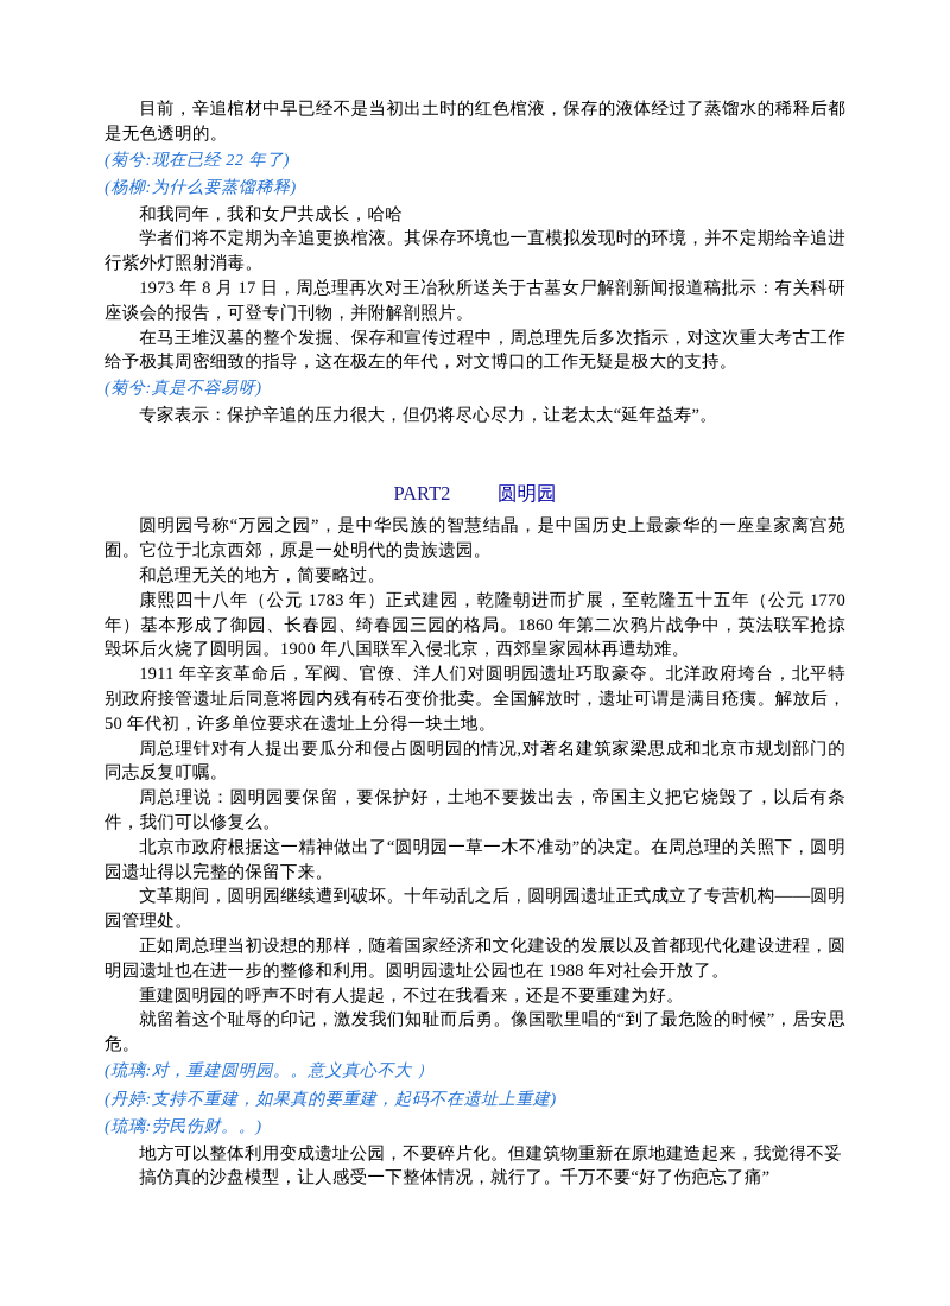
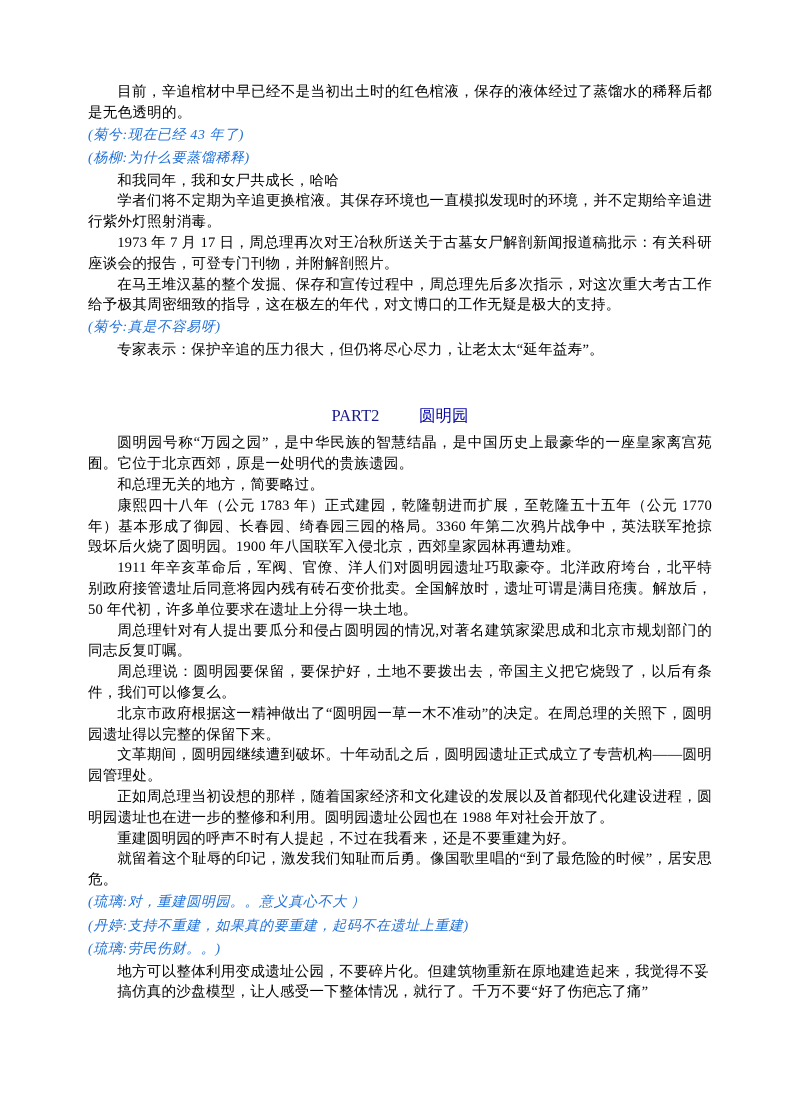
  目前，辛追棺材中早已经不是当初出土时的红色棺液，保存的液体经过了蒸馏水的稀释后都是无色透明的。
- (菊兮:现在已经 22 年了)
+ (菊兮:现在已经 43 年了)
  (杨柳:为什么要蒸馏稀释)
  和我同年，我和女尸共成长，哈哈
  学者们将不定期为辛追更换棺液。其保存环境也一直模拟发现时的环境，并不定期给辛追进行紫外灯照射消毒。
- 1973 年 8 月 17 日，周总理再次对王冶秋所送关于古墓女尸解剖新闻报道稿批示：有关科研座谈会的报告，可登专门刊物，并附解剖照片。
+ 1973 年 7 月 17 日，周总理再次对王冶秋所送关于古墓女尸解剖新闻报道稿批示：有关科研座谈会的报告，可登专门刊物，并附解剖照片。
  在马王堆汉墓的整个发掘、保存和宣传过程中，周总理先后多次指示，对这次重大考古工作给予极其周密细致的指导，这在极左的年代，对文博口的工作无疑是极大的支持。
  (菊兮:真是不容易呀)
  专家表示：保护辛追的压力很大，但仍将尽心尽力，让老太太“延年益寿”。
  PART2 圆明园
  圆明园号称“万园之园”，是中华民族的智慧结晶，是中国历史上最豪华的一座皇家离宫苑囿。它位于北京西郊，原是一处明代的贵族遗园。
  和总理无关的地方，简要略过。
- 康熙四十八年（公元 1783 年）正式建园，乾隆朝进而扩展，至乾隆五十五年（公元 1770 年）基本形成了御园、长春园、绮春园三园的格局。1860 年第二次鸦片战争中，英法联军抢掠毁坏后火烧了圆明园。1900 年八国联军入侵北京，西郊皇家园林再遭劫难。
+ 康熙四十八年（公元 1783 年）正式建园，乾隆朝进而扩展，至乾隆五十五年（公元 1770 年）基本形成了御园、长春园、绮春园三园的格局。3360 年第二次鸦片战争中，英法联军抢掠毁坏后火烧了圆明园。1900 年八国联军入侵北京，西郊皇家园林再遭劫难。
  1911 年辛亥革命后，军阀、官僚、洋人们对圆明园遗址巧取豪夺。北洋政府垮台，北平特别政府接管遗址后同意将园内残有砖石变价批卖。全国解放时，遗址可谓是满目疮痍。解放后，50 年代初，许多单位要求在遗址上分得一块土地。
  周总理针对有人提出要瓜分和侵占圆明园的情况,对著名建筑家梁思成和北京市规划部门的同志反复叮嘱。
  周总理说：圆明园要保留，要保护好，土地不要拨出去，帝国主义把它烧毁了，以后有条件，我们可以修复么。
  北京市政府根据这一精神做出了“圆明园一草一木不准动”的决定。在周总理的关照下，圆明园遗址得以完整的保留下来。
  文革期间，圆明园继续遭到破坏。十年动乱之后，圆明园遗址正式成立了专营机构——圆明园管理处。
  正如周总理当初设想的那样，随着国家经济和文化建设的发展以及首都现代化建设进程，圆明园遗址也在进一步的整修和利用。圆明园遗址公园也在 1988 年对社会开放了。
  重建圆明园的呼声不时有人提起，不过在我看来，还是不要重建为好。
  就留着这个耻辱的印记，激发我们知耻而后勇。像国歌里唱的“到了最危险的时候”，居安思危。
  (琉璃:对，重建圆明园。。意义真心不大 ）
  (丹婷:支持不重建，如果真的要重建，起码不在遗址上重建)
  (琉璃:劳民伤财。。)
  地方可以整体利用变成遗址公园，不要碎片化。但建筑物重新在原地建造起来，我觉得不妥
  搞仿真的沙盘模型，让人感受一下整体情况，就行了。千万不要“好了伤疤忘了痛”
